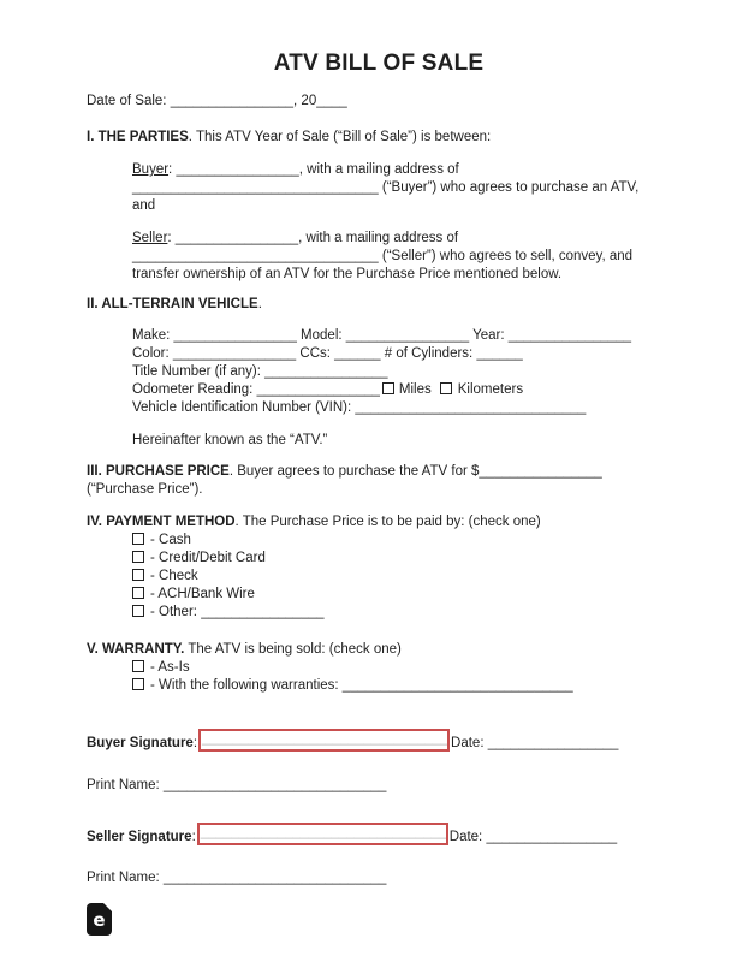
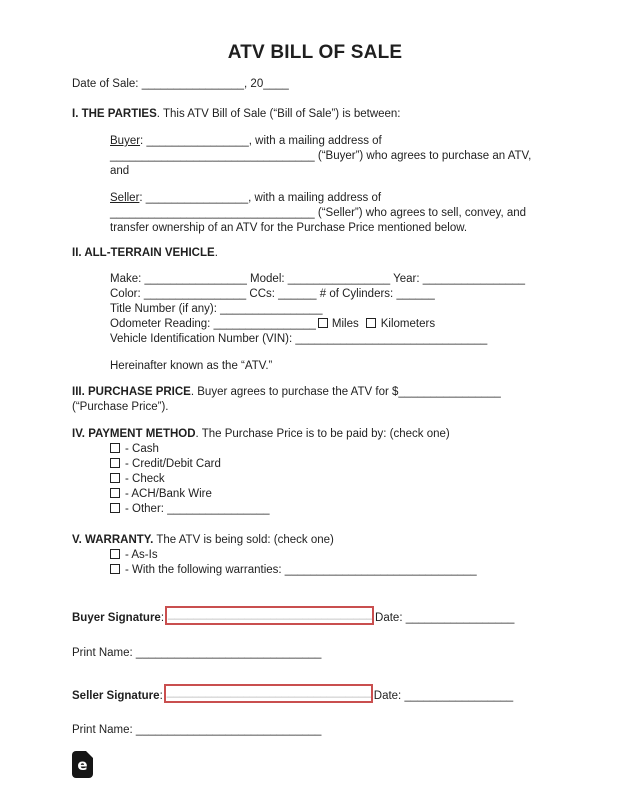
  ATV BILL OF SALE
  Date of Sale: ________________, 20____
- I. THE PARTIES. This ATV Year of Sale (“Bill of Sale”) is between:
+ I. THE PARTIES. This ATV Bill of Sale (“Bill of Sale”) is between:
  Buyer: ________________, with a mailing address of
  ________________________________ (“Buyer”) who agrees to purchase an ATV,
  and
  Seller: ________________, with a mailing address of
  ________________________________ (“Seller”) who agrees to sell, convey, and
  transfer ownership of an ATV for the Purchase Price mentioned below.
  II. ALL-TERRAIN VEHICLE.
  Make: ________________ Model: ________________ Year: ________________
  Color: ________________ CCs: ______ # of Cylinders: ______
  Title Number (if any): ________________
  Odometer Reading: ________________ Miles Kilometers
  Vehicle Identification Number (VIN): ______________________________
  Hereinafter known as the “ATV.”
  III. PURCHASE PRICE. Buyer agrees to purchase the ATV for $________________
  (“Purchase Price”).
  IV. PAYMENT METHOD. The Purchase Price is to be paid by: (check one)
  - Cash
  - Credit/Debit Card
  - Check
  - ACH/Bank Wire
  - Other: ________________
  V. WARRANTY. The ATV is being sold: (check one)
  - As-Is
  - With the following warranties: ______________________________
  Buyer Signature:
  ________________________________
  Date: _________________
  Print Name: _____________________________
  Seller Signature:
  ________________________________
  Date: _________________
  Print Name: _____________________________
  e
